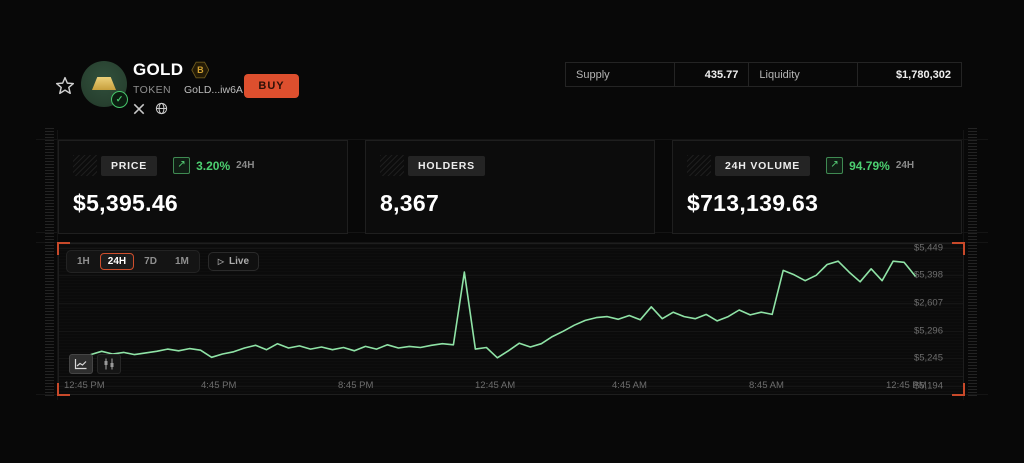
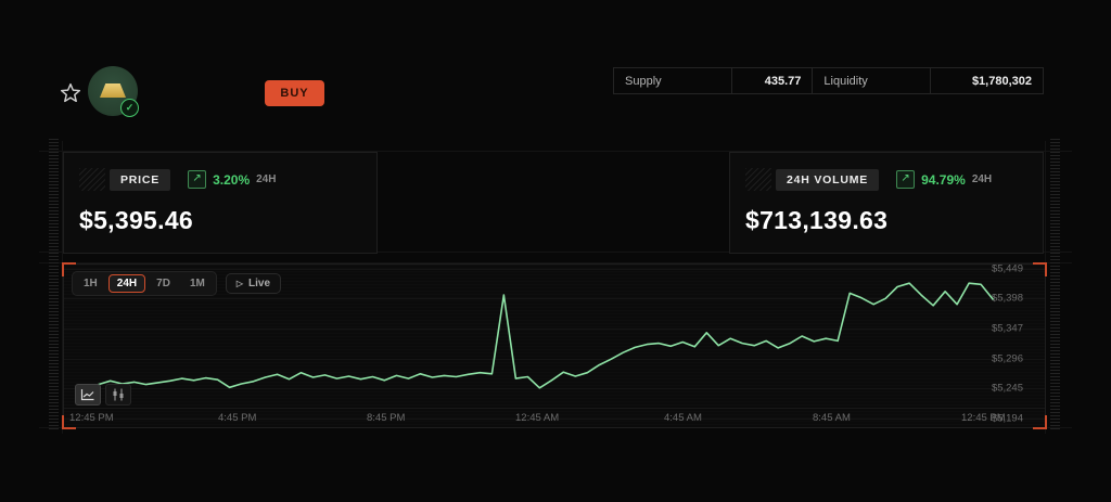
  ✓
- GOLD
- B
- TOKEN
- GoLD...iw6A
  BUY
  Supply	435.77	Liquidity	$1,780,302
  PRICE
  ↗
  3.20%
  24H
  $5,395.46
- HOLDERS
- 8,367
  24H VOLUME
  ↗
  94.79%
  24H
  $713,139.63
  1H
  24H
  7D
  1M
  ▷
  Live
  $5,449
  $5,398
- $2,607
+ $5,347
  $5,296
  $5,245
  $5,194
  12:45 PM
  4:45 PM
  8:45 PM
  12:45 AM
  4:45 AM
  8:45 AM
  12:45 PM
